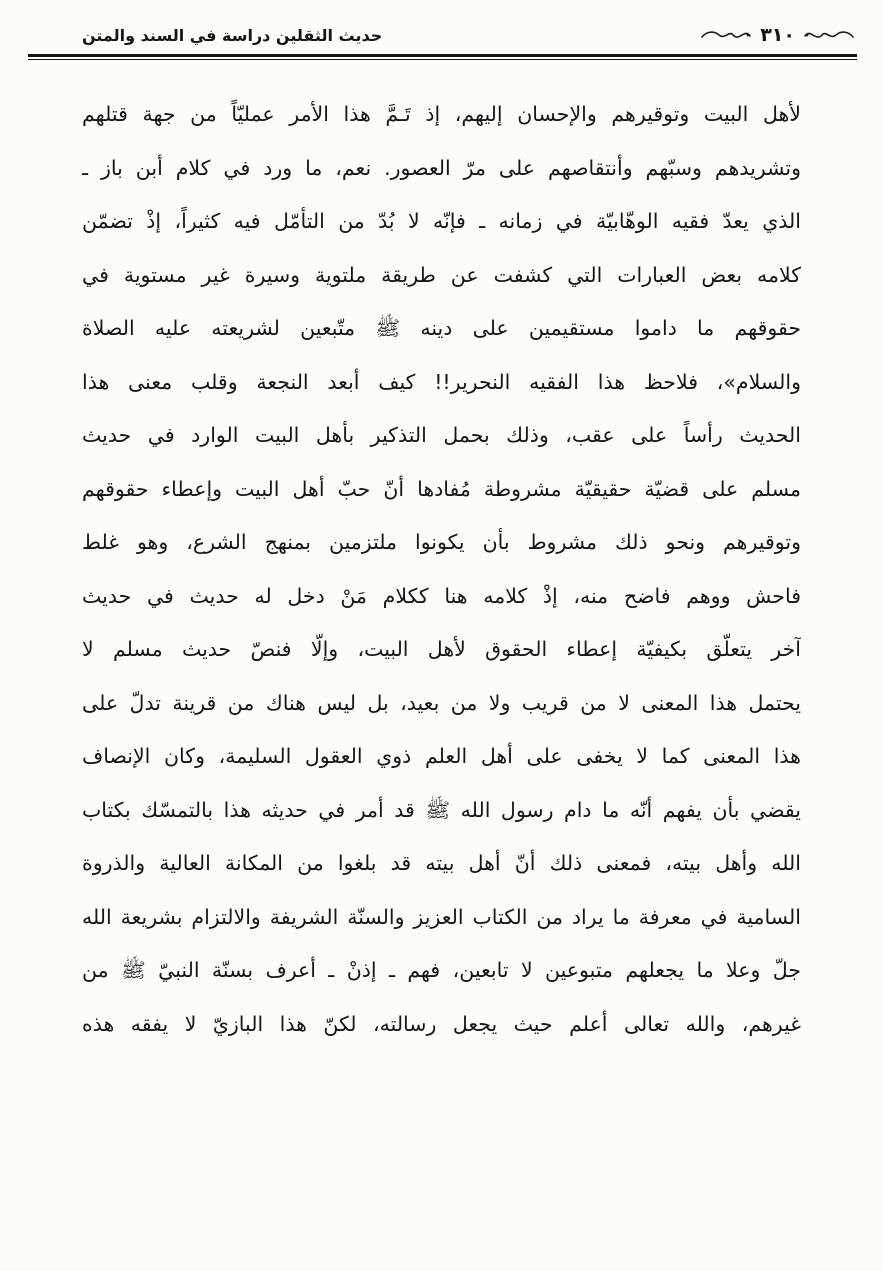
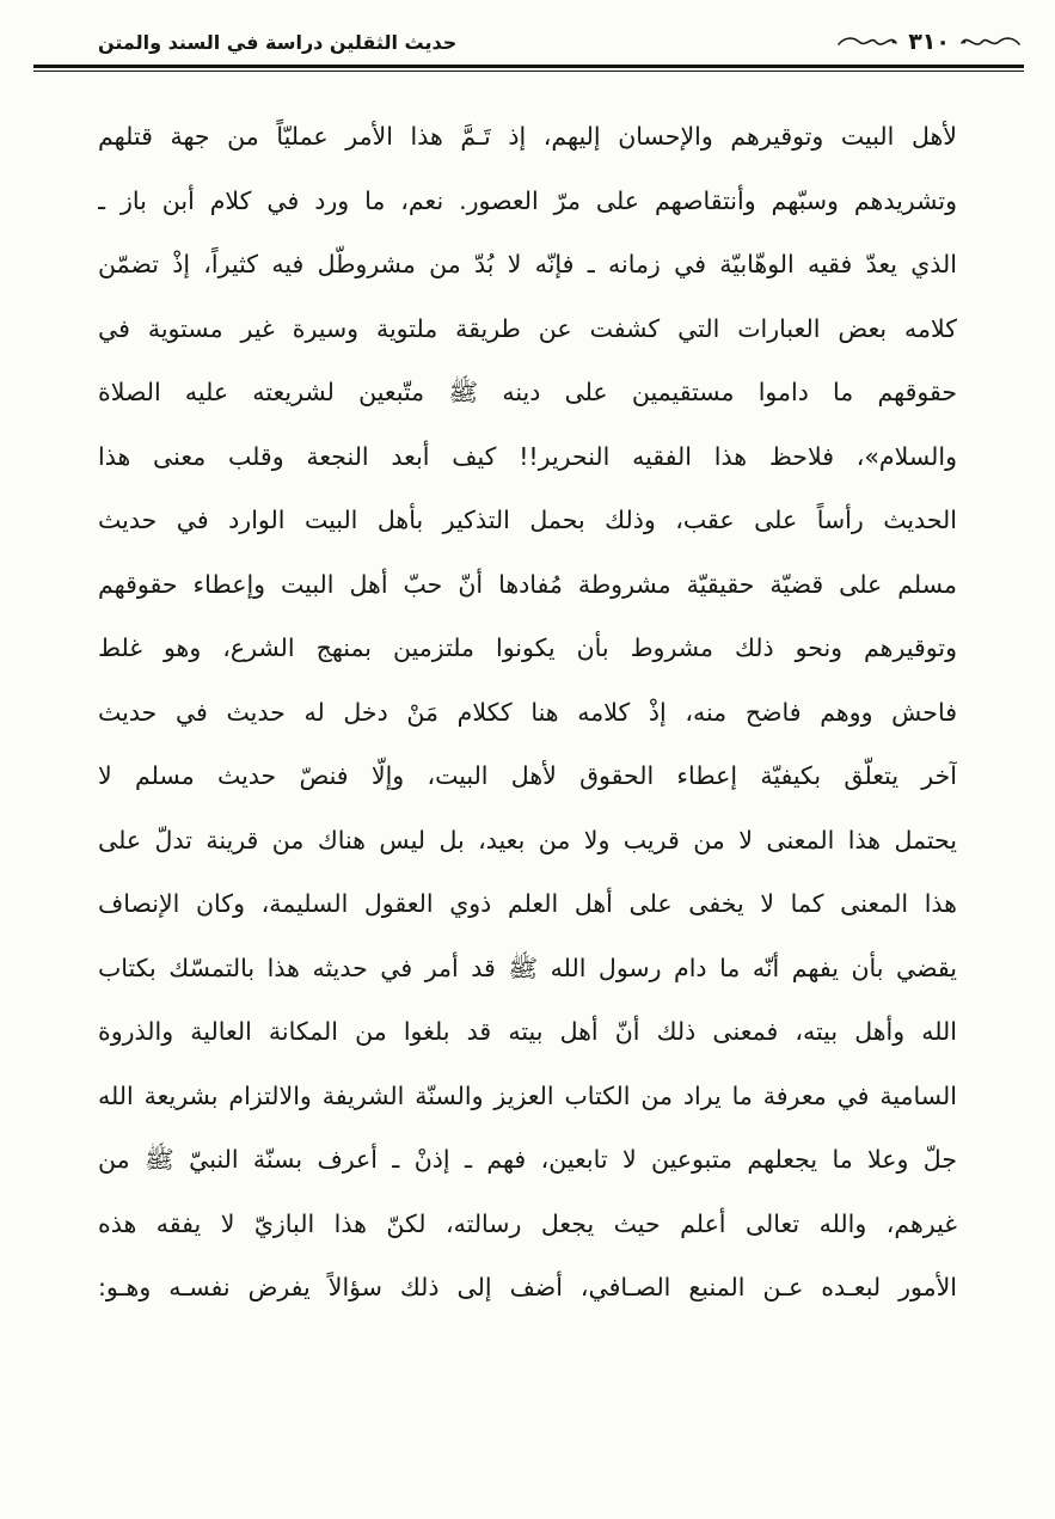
  ٣١٠
  حديث الثقلين دراسة في السند والمتن
  لأهل البيت وتوقيرهم والإحسان إليهم، إذ تَـمَّ هذا الأمر عمليّاً من جهة قتلهم
  وتشريدهم وسبّهم وأنتقاصهم على مرّ العصور. نعم، ما ورد في كلام أبن باز ـ
- الذي يعدّ فقيه الوهّابيّة في زمانه ـ فإنّه لا بُدّ من التأمّل فيه كثيراً، إذْ تضمّن
+ الذي يعدّ فقيه الوهّابيّة في زمانه ـ فإنّه لا بُدّ من مشروطّل فيه كثيراً، إذْ تضمّن
  كلامه بعض العبارات التي كشفت عن طريقة ملتوية وسيرة غير مستوية في
  حقوقهم ما داموا مستقيمين على دينه ﷺ متّبعين لشريعته عليه الصلاة
  والسلام»، فلاحظ هذا الفقيه النحرير!! كيف أبعد النجعة وقلب معنى هذا
  الحديث رأساً على عقب، وذلك بحمل التذكير بأهل البيت الوارد في حديث
  مسلم على قضيّة حقيقيّة مشروطة مُفادها أنّ حبّ أهل البيت وإعطاء حقوقهم
  وتوقيرهم ونحو ذلك مشروط بأن يكونوا ملتزمين بمنهج الشرع، وهو غلط
  فاحش ووهم فاضح منه، إذْ كلامه هنا ككلام مَنْ دخل له حديث في حديث
  آخر يتعلّق بكيفيّة إعطاء الحقوق لأهل البيت، وإلّا فنصّ حديث مسلم لا
  يحتمل هذا المعنى لا من قريب ولا من بعيد، بل ليس هناك من قرينة تدلّ على
  هذا المعنى كما لا يخفى على أهل العلم ذوي العقول السليمة، وكان الإنصاف
  يقضي بأن يفهم أنّه ما دام رسول الله ﷺ قد أمر في حديثه هذا بالتمسّك بكتاب
  الله وأهل بيته، فمعنى ذلك أنّ أهل بيته قد بلغوا من المكانة العالية والذروة
  السامية في معرفة ما يراد من الكتاب العزيز والسنّة الشريفة والالتزام بشريعة الله
  جلّ وعلا ما يجعلهم متبوعين لا تابعين، فهم ـ إذنْ ـ أعرف بسنّة النبيّ ﷺ من
  غيرهم، والله تعالى أعلم حيث يجعل رسالته، لكنّ هذا البازيّ لا يفقه هذه
+ الأمور لبعـده عـن المنبع الصـافي، أضف إلى ذلك سؤالاً يفرض نفسـه وهـو:
